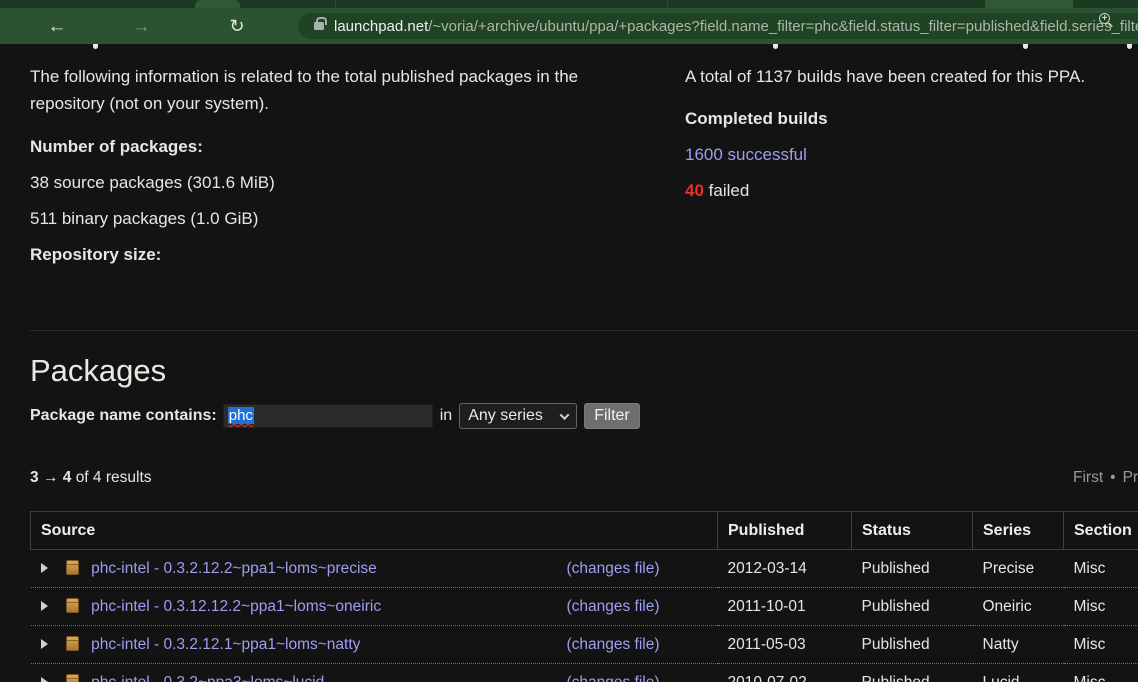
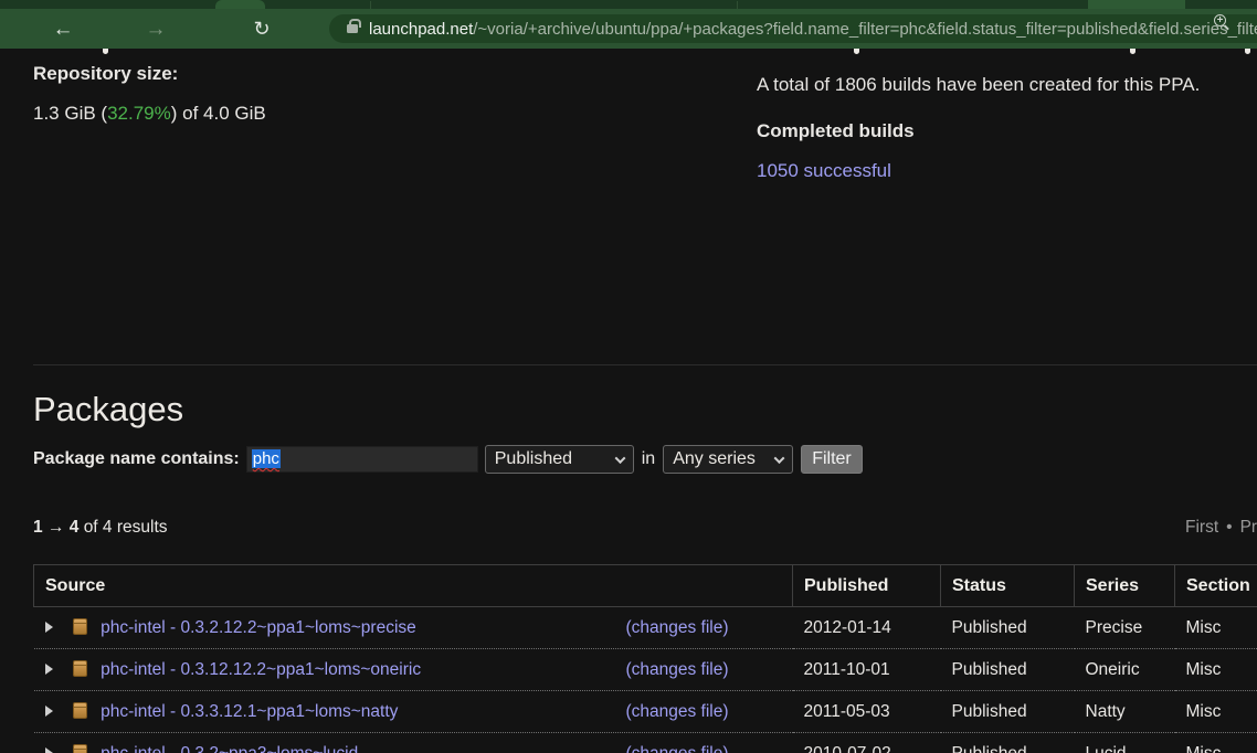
  ←
  →
  ↻
  launchpad.net/~voria/+archive/ubuntu/ppa/+packages?field.name_filter=phc&field.status_filter=published&field.series_filt
  +
- The following information is related to the total published packages in the repository (not on your system).
- Number of packages:
- 38 source packages (301.6 MiB)
- 511 binary packages (1.0 GiB)
  Repository size:
+ 1.3 GiB (32.79%) of 4.0 GiB
- A total of 1137 builds have been created for this PPA.
+ A total of 1806 builds have been created for this PPA.
  Completed builds
- 1600 successful
+ 1050 successful
- 40 failed
  Packages
  Package name contains:
  phc
+ Published
  in
  Any series
  Filter
- 3 → 4 of 4 results
+ 1 → 4 of 4 results
  Source	Published	Status	Series	Section
- phc-intel - 0.3.2.12.2~ppa1~loms~precise (changes file)	2012-03-14	Published	Precise	Misc
+ phc-intel - 0.3.2.12.2~ppa1~loms~precise (changes file)	2012-01-14	Published	Precise	Misc
  phc-intel - 0.3.12.12.2~ppa1~loms~oneiric (changes file)	2011-10-01	Published	Oneiric	Misc
- phc-intel - 0.3.2.12.1~ppa1~loms~natty (changes file)	2011-05-03	Published	Natty	Misc
+ phc-intel - 0.3.3.12.1~ppa1~loms~natty (changes file)	2011-05-03	Published	Natty	Misc
